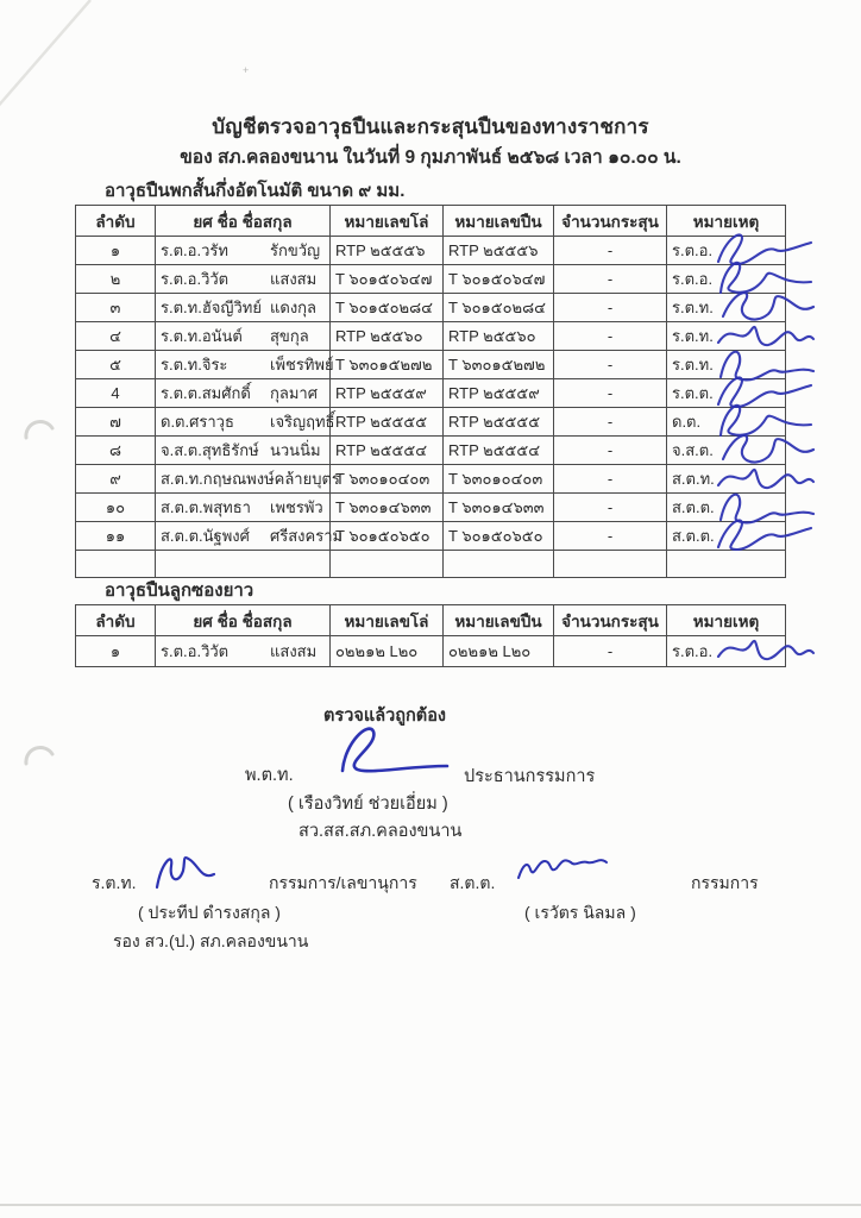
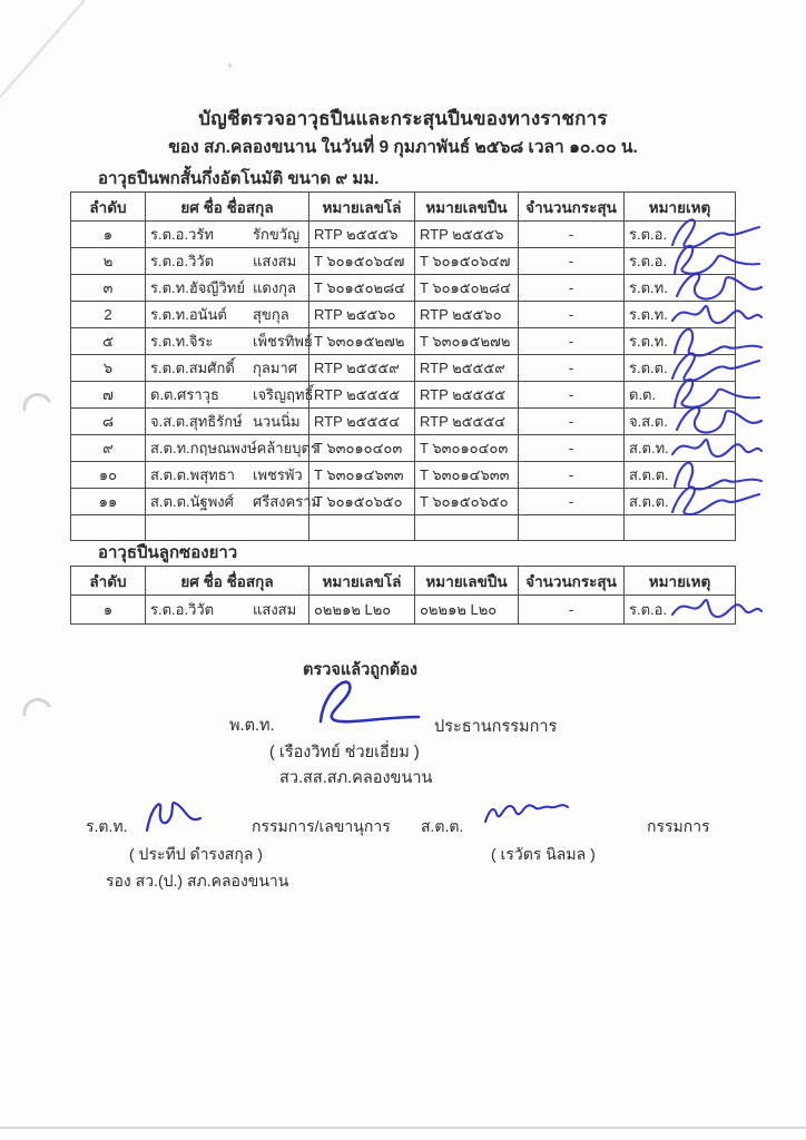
  +
  บัญชีตรวจอาวุธปืนและกระสุนปืนของทางราชการ
  ของ สภ.คลองขนาน ในวันที่ 9 กุมภาพันธ์ ๒๕๖๘ เวลา ๑๐.๐๐ น.
  อาวุธปืนพกสั้นกึ่งอัตโนมัติ ขนาด ๙ มม.
  ลำดับ	ยศ ชื่อ ชื่อสกุล	หมายเลขโล่	หมายเลขปืน	จำนวนกระสุน	หมายเหตุ
  ๑	ร.ต.อ.วรัท รักขวัญ	RTP ๒๕๕๕๖	RTP ๒๕๕๕๖	-	ร.ต.อ.
  ๒	ร.ต.อ.วิวัต แสงสม	T ๖๐๑๕๐๖๔๗	T ๖๐๑๕๐๖๔๗	-	ร.ต.อ.
  ๓	ร.ต.ท.ฮัจญีวิทย์ แดงกุล	T ๖๐๑๕๐๒๘๔	T ๖๐๑๕๐๒๘๔	-	ร.ต.ท.
- ๔	ร.ต.ท.อนันต์ สุขกุล	RTP ๒๕๕๖๐	RTP ๒๕๕๖๐	-	ร.ต.ท.
+ 2	ร.ต.ท.อนันต์ สุขกุล	RTP ๒๕๕๖๐	RTP ๒๕๕๖๐	-	ร.ต.ท.
  ๕	ร.ต.ท.จิระ เพ็ชรทิพย์	T ๖๓๐๑๕๒๗๒	T ๖๓๐๑๕๒๗๒	-	ร.ต.ท.
- 4	ร.ต.ต.สมศักดิ์ กุลมาศ	RTP ๒๕๕๕๙	RTP ๒๕๕๕๙	-	ร.ต.ต.
+ ๖	ร.ต.ต.สมศักดิ์ กุลมาศ	RTP ๒๕๕๕๙	RTP ๒๕๕๕๙	-	ร.ต.ต.
  ๗	ด.ต.ศราวุธ เจริญฤทธิ์	RTP ๒๕๕๕๕	RTP ๒๕๕๕๕	-	ด.ต.
  ๘	จ.ส.ต.สุทธิรักษ์ นวนนิ่ม	RTP ๒๕๕๕๔	RTP ๒๕๕๕๔	-	จ.ส.ต.
  ๙	ส.ต.ท.กฤษณพงษ์คล้ายบุตร	T ๖๓๐๑๐๔๐๓	T ๖๓๐๑๐๔๐๓	-	ส.ต.ท.
  ๑๐	ส.ต.ต.พสุทธา เพชรพัว	T ๖๓๐๑๔๖๓๓	T ๖๓๐๑๔๖๓๓	-	ส.ต.ต.
  ๑๑	ส.ต.ต.นัฐพงศ์ ศรีสงคราม	T ๖๐๑๕๐๖๕๐	T ๖๐๑๕๐๖๕๐	-	ส.ต.ต.
  อาวุธปืนลูกซองยาว
  ลำดับ	ยศ ชื่อ ชื่อสกุล	หมายเลขโล่	หมายเลขปืน	จำนวนกระสุน	หมายเหตุ
  ๑	ร.ต.อ.วิวัต แสงสม	๐๒๒๑๒ L๒๐	๐๒๒๑๒ L๒๐	-	ร.ต.อ.
  ตรวจแล้วถูกต้อง
  พ.ต.ท.
  ประธานกรรมการ
  ( เรืองวิทย์ ช่วยเอี่ยม )
  สว.สส.สภ.คลองขนาน
  ร.ต.ท.
  กรรมการ/เลขานุการ
  ( ประทีป ดำรงสกุล )
  รอง สว.(ป.) สภ.คลองขนาน
  ส.ต.ต.
  กรรมการ
  ( เรวัตร นิลมล )
